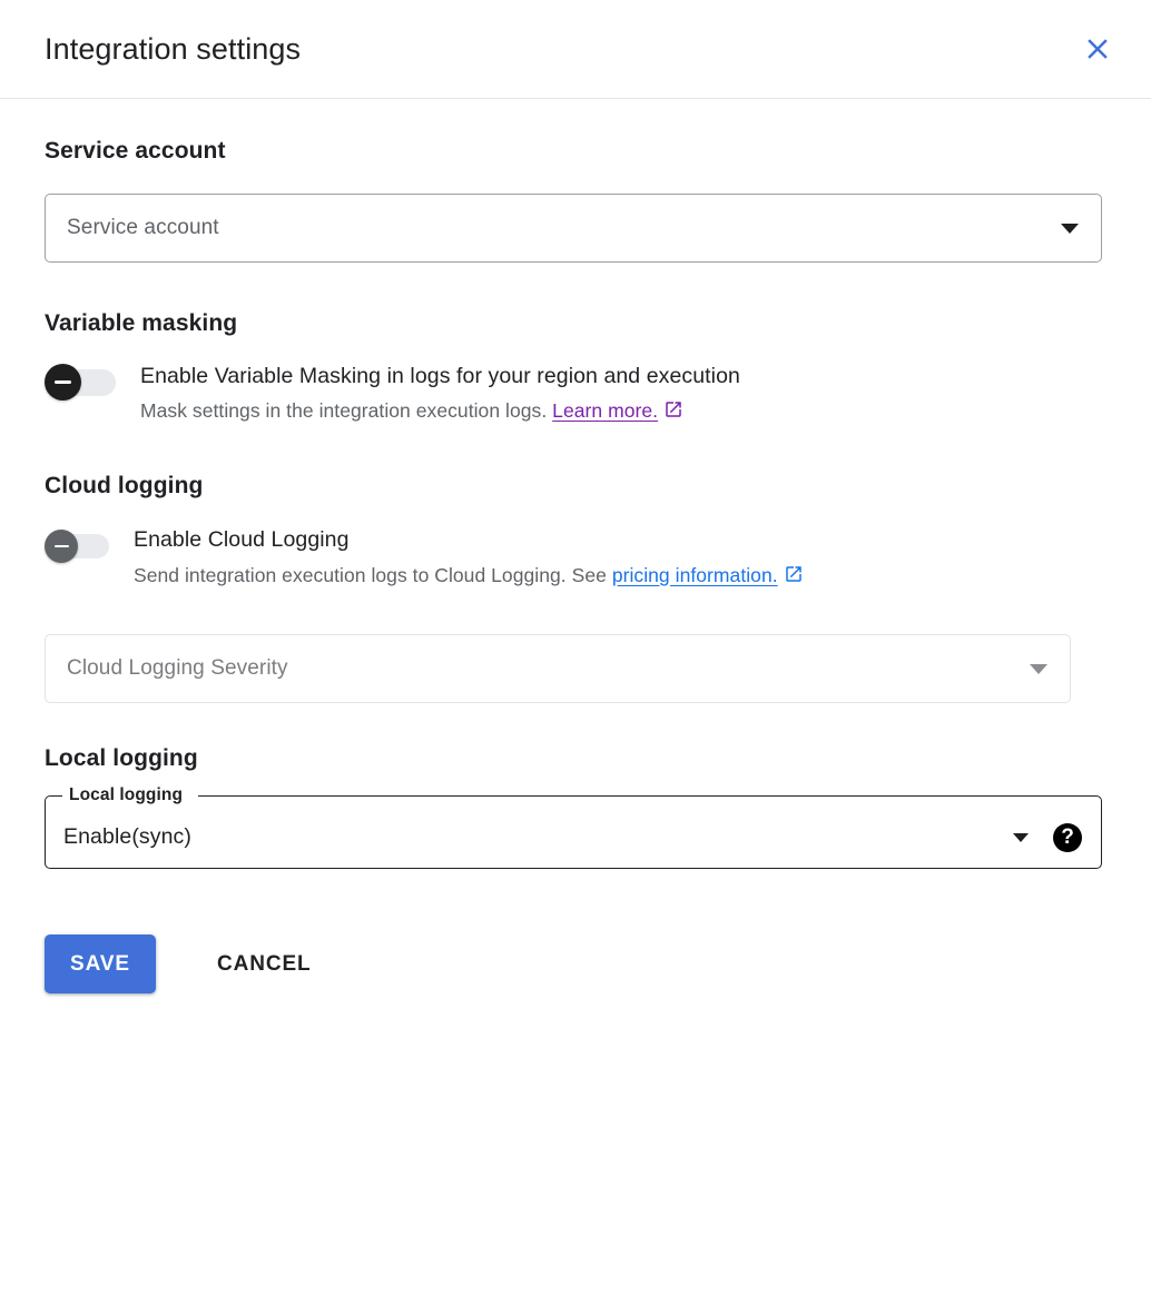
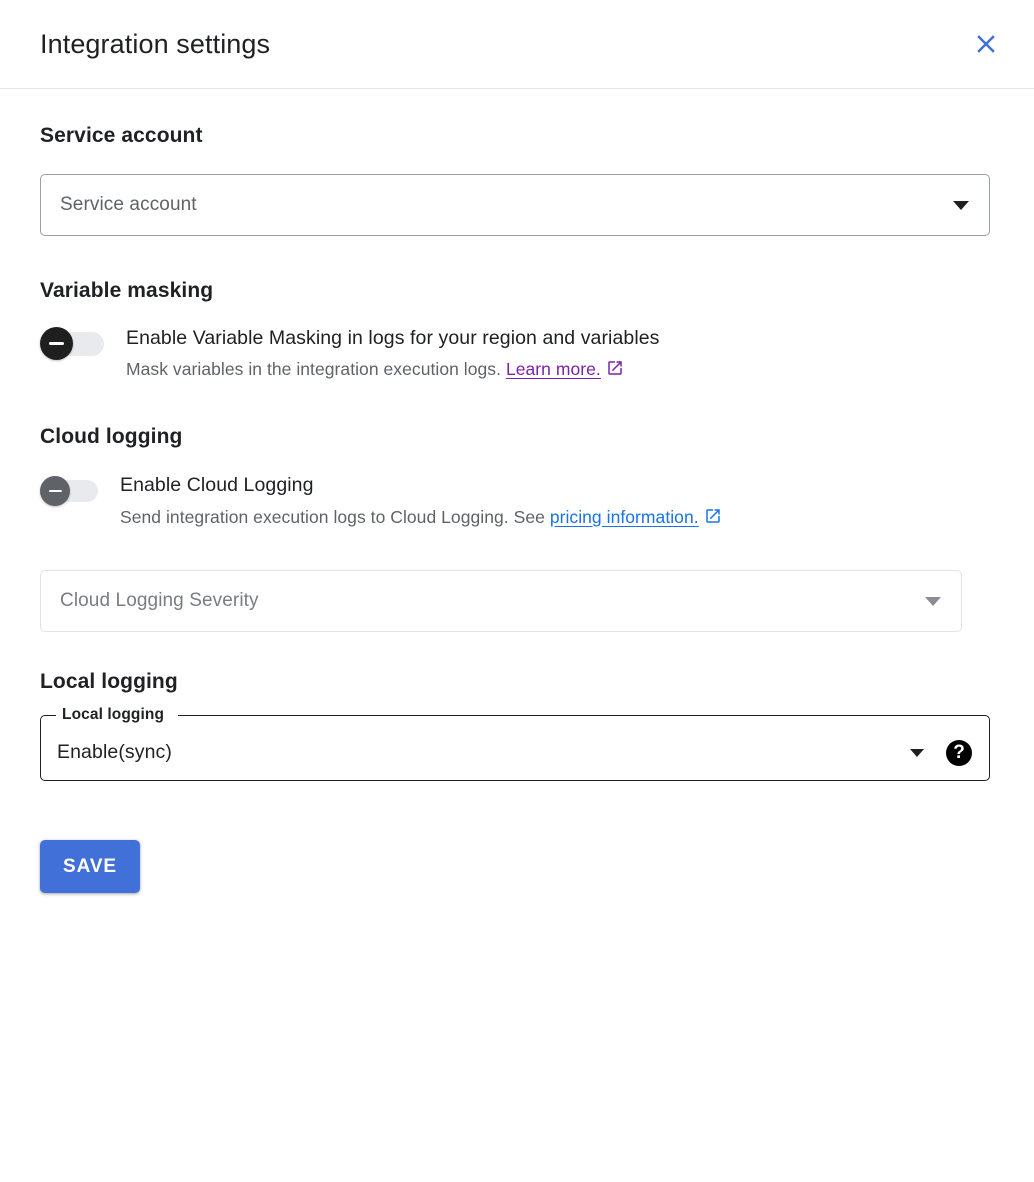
  Integration settings
  Service account
  Service account
  Variable masking
- Enable Variable Masking in logs for your region and execution
+ Enable Variable Masking in logs for your region and variables
- Mask settings in the integration execution logs. Learn more.
+ Mask variables in the integration execution logs. Learn more.
  Cloud logging
  Enable Cloud Logging
  Send integration execution logs to Cloud Logging. See pricing information.
  Cloud Logging Severity
  Local logging
  Local logging
  Enable(sync)
  ?
  SAVE
- CANCEL
